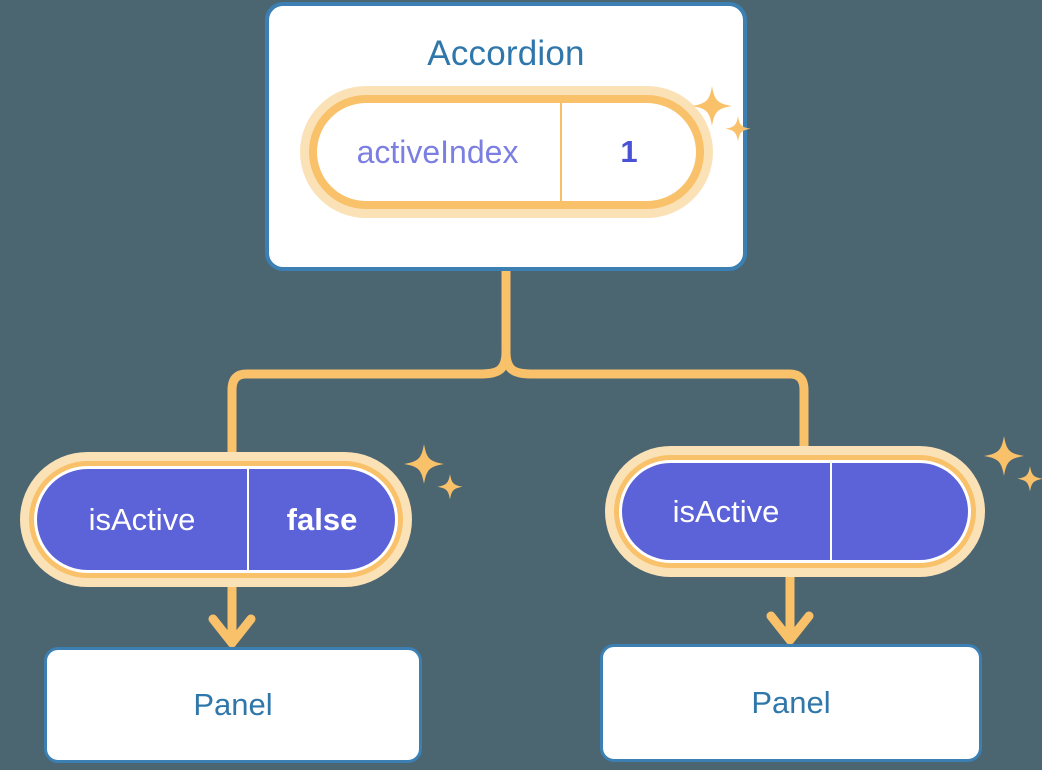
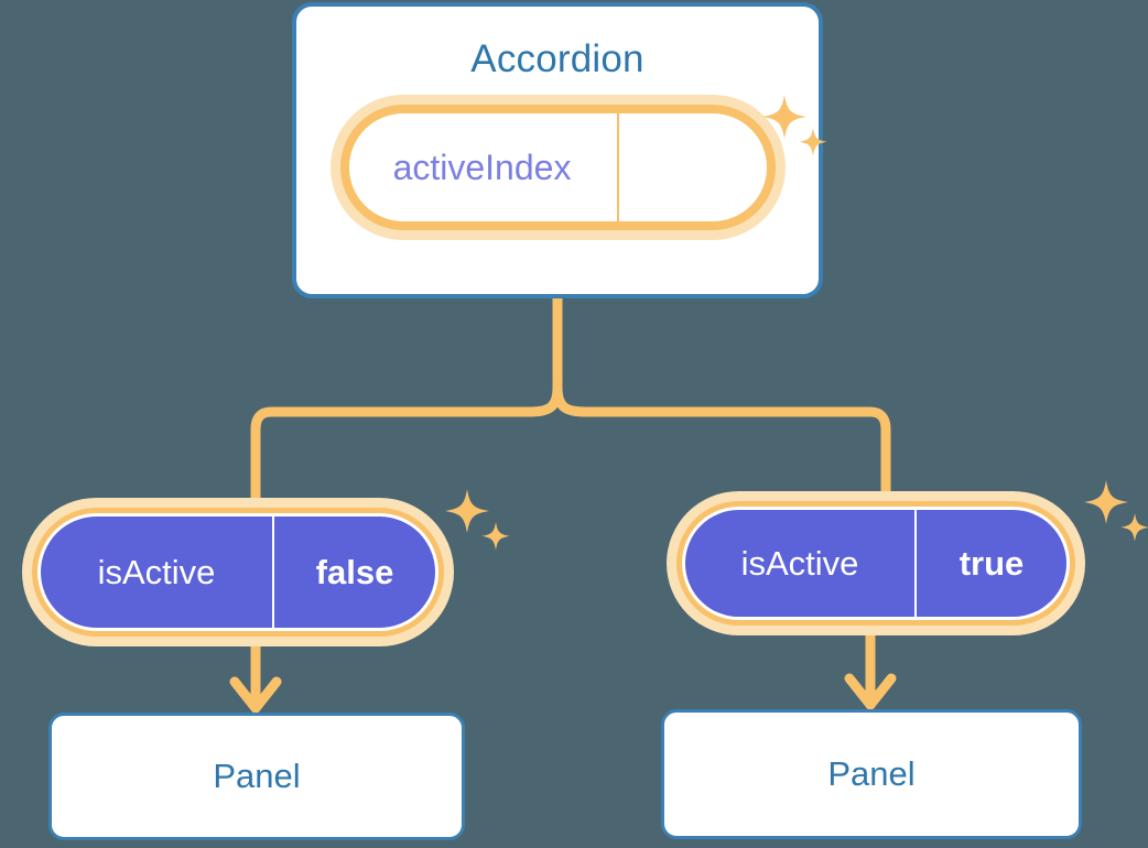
  Accordion
  activeIndex
- 1
  isActive
  false
  isActive
+ true
  Panel
  Panel
